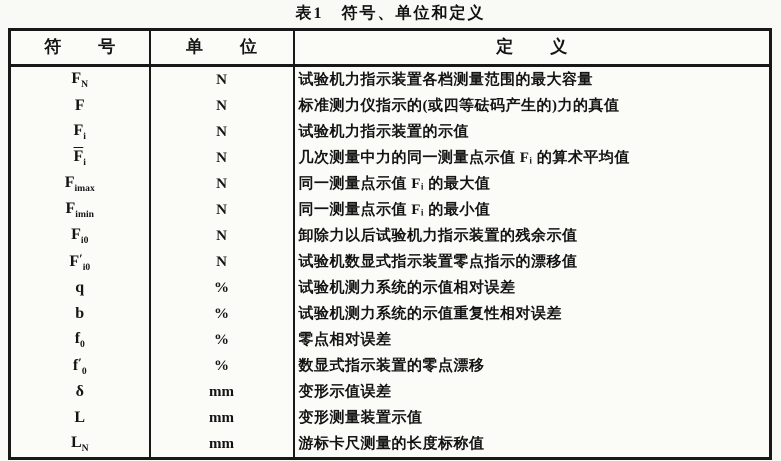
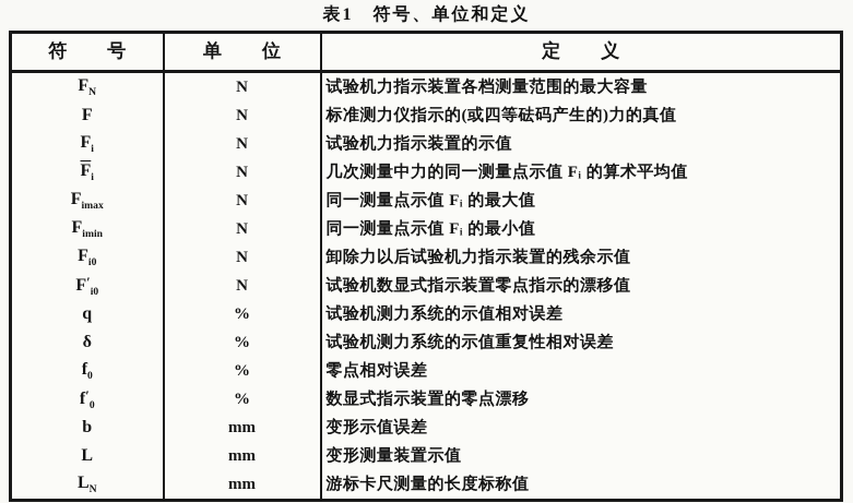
  表1 符号、单位和定义
  符 号	单 位	定 义
  FN	N	试验机力指示装置各档测量范围的最大容量
  F	N	标准测力仪指示的(或四等砝码产生的)力的真值
  Fi	N	试验机力指示装置的示值
  Fi	N	几次测量中力的同一测量点示值 Fᵢ 的算术平均值
  Fimax	N	同一测量点示值 Fᵢ 的最大值
  Fimin	N	同一测量点示值 Fᵢ 的最小值
  Fi0	N	卸除力以后试验机力指示装置的残余示值
  F′i0	N	试验机数显式指示装置零点指示的漂移值
  q	%	试验机测力系统的示值相对误差
- b	%	试验机测力系统的示值重复性相对误差
+ δ	%	试验机测力系统的示值重复性相对误差
  f0	%	零点相对误差
  f′0	%	数显式指示装置的零点漂移
- δ	mm	变形示值误差
+ b	mm	变形示值误差
  L	mm	变形测量装置示值
  LN	mm	游标卡尺测量的长度标称值
